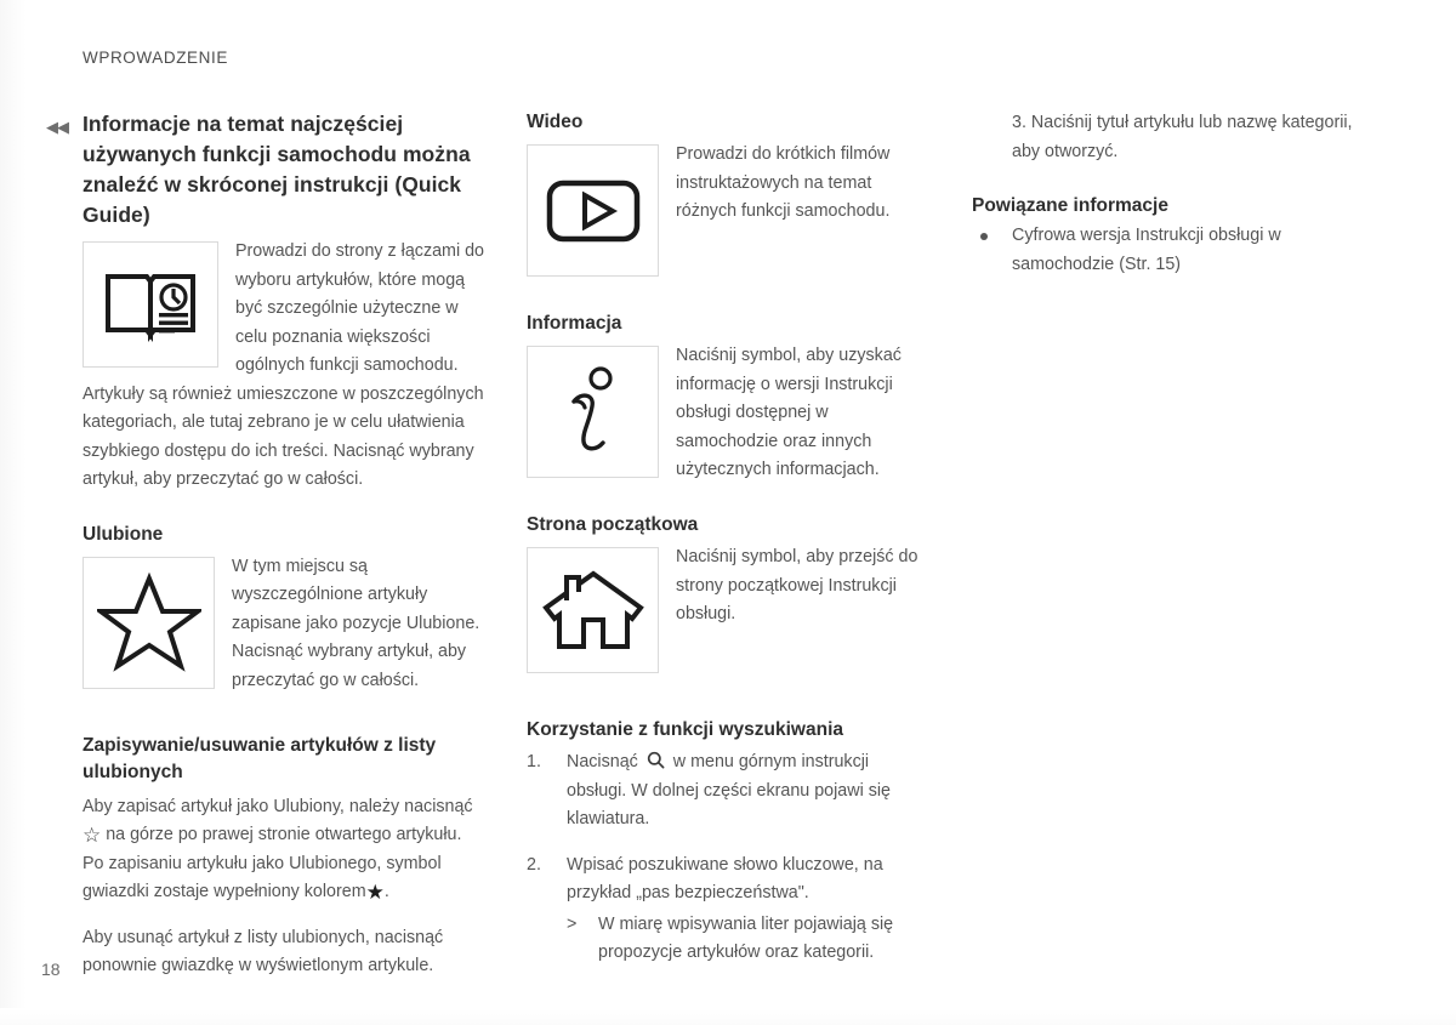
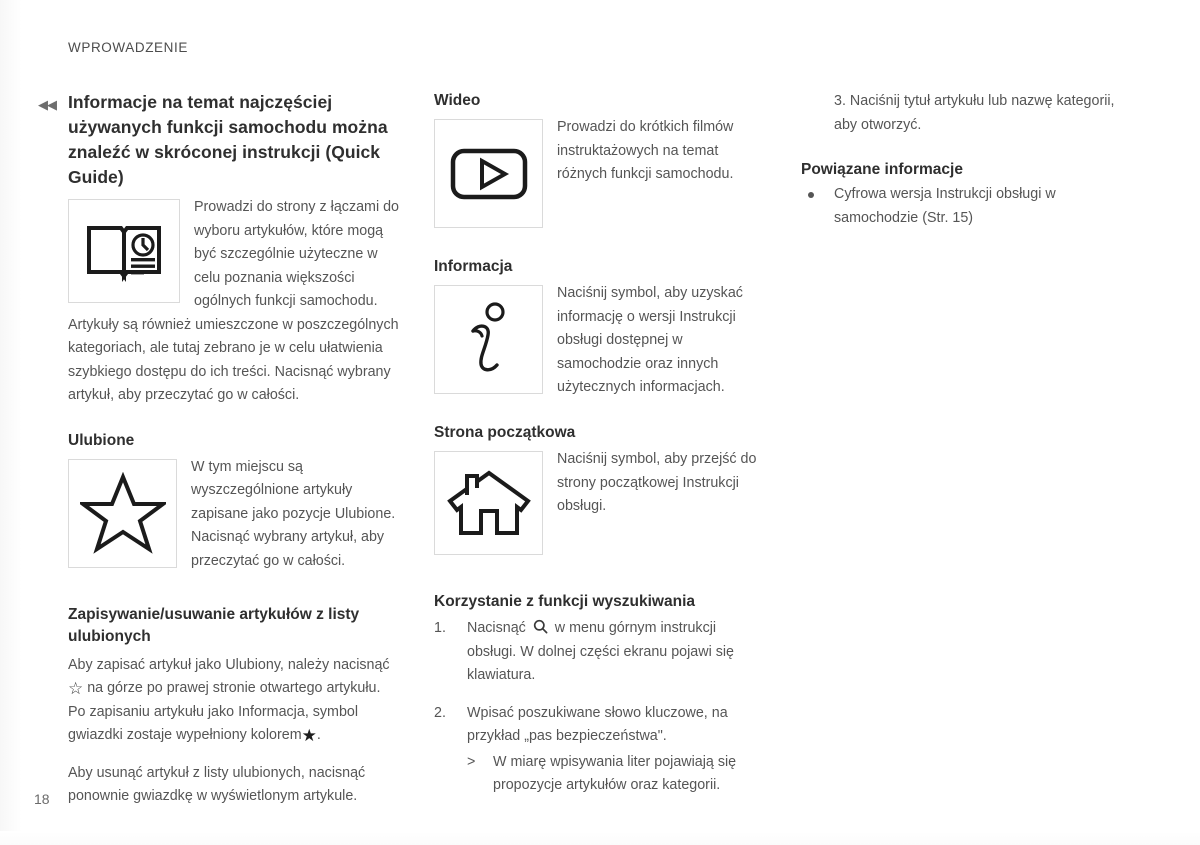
  WPROWADZENIE
  ◀◀
  Informacje na temat najczęściej używanych funkcji samochodu można znaleźć w skróconej instrukcji (Quick Guide)
  Prowadzi do strony z łączami do wyboru artykułów, które mogą być szczególnie użyteczne w celu poznania większości ogólnych funkcji samochodu. Artykuły są również umieszczone w poszczególnych kategoriach, ale tutaj zebrano je w celu ułatwienia szybkiego dostępu do ich treści. Nacisnąć wybrany artykuł, aby przeczytać go w całości.
  Ulubione
  W tym miejscu są wyszczególnione artykuły zapisane jako pozycje Ulubione. Nacisnąć wybrany artykuł, aby przeczytać go w całości.
  Zapisywanie/usuwanie artykułów z listy ulubionych
- Aby zapisać artykuł jako Ulubiony, należy nacisnąć ☆ na górze po prawej stronie otwartego artykułu. Po zapisaniu artykułu jako Ulubionego, symbol gwiazdki zostaje wypełniony kolorem★.
+ Aby zapisać artykuł jako Ulubiony, należy nacisnąć ☆ na górze po prawej stronie otwartego artykułu. Po zapisaniu artykułu jako Informacja, symbol gwiazdki zostaje wypełniony kolorem★.
  Aby usunąć artykuł z listy ulubionych, nacisnąć ponownie gwiazdkę w wyświetlonym artykule.
  Wideo
  Prowadzi do krótkich filmów instruktażowych na temat różnych funkcji samochodu.
  Informacja
  Naciśnij symbol, aby uzyskać informację o wersji Instrukcji obsługi dostępnej w samochodzie oraz innych użytecznych informacjach.
  Strona początkowa
  Naciśnij symbol, aby przejść do strony początkowej Instrukcji obsługi.
  Korzystanie z funkcji wyszukiwania
  1.
  Nacisnąć w menu górnym instrukcji obsługi. W dolnej części ekranu pojawi się klawiatura.
  2.
  Wpisać poszukiwane słowo kluczowe, na przykład „pas bezpieczeństwa".
  >
  W miarę wpisywania liter pojawiają się propozycje artykułów oraz kategorii.
  3. Naciśnij tytuł artykułu lub nazwę kategorii, aby otworzyć.
  Powiązane informacje
  Cyfrowa wersja Instrukcji obsługi w samochodzie (Str. 15)
  18
